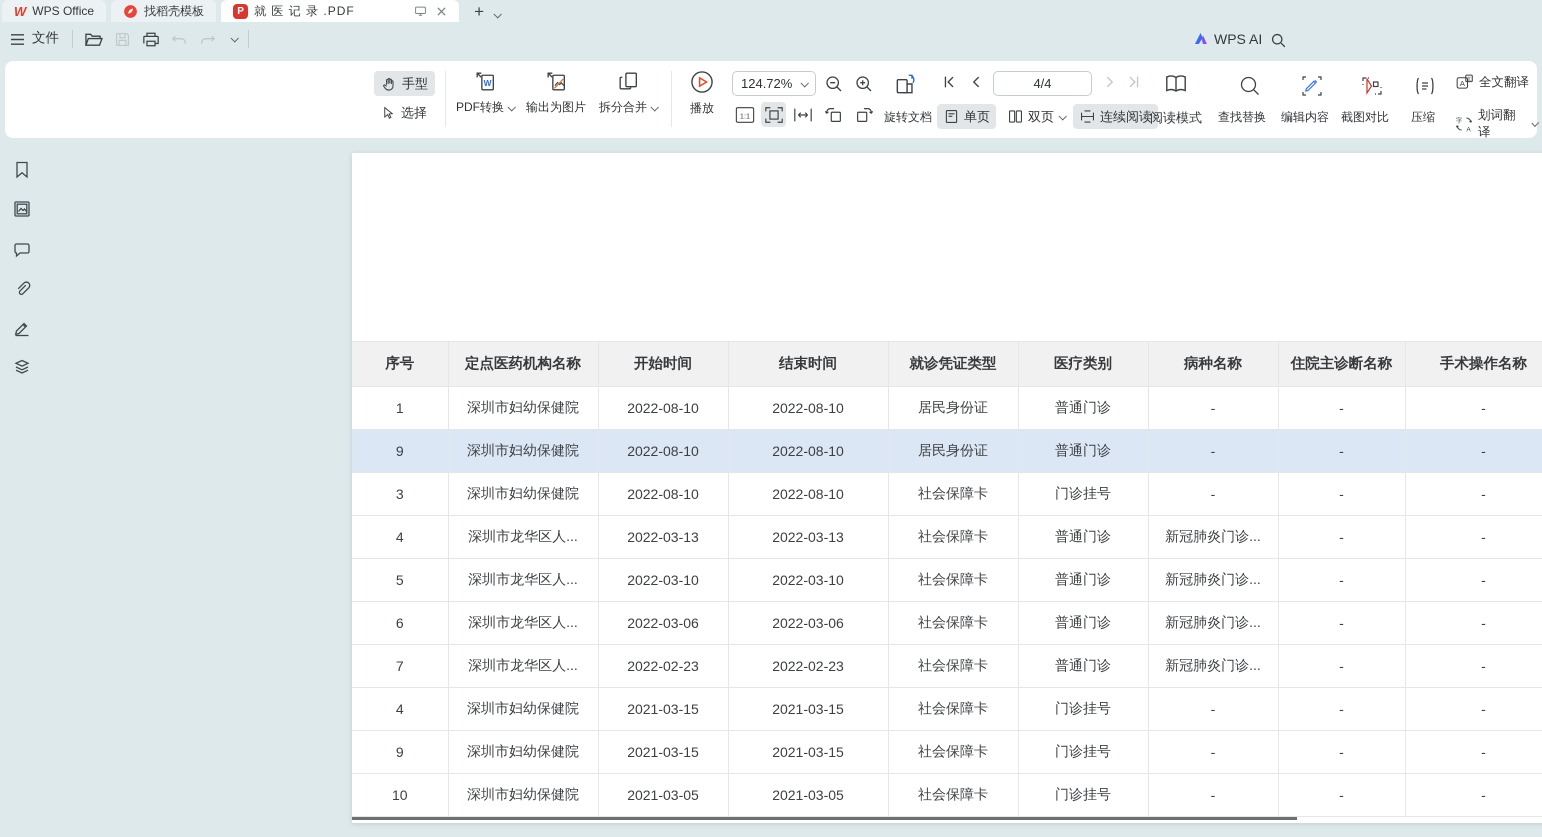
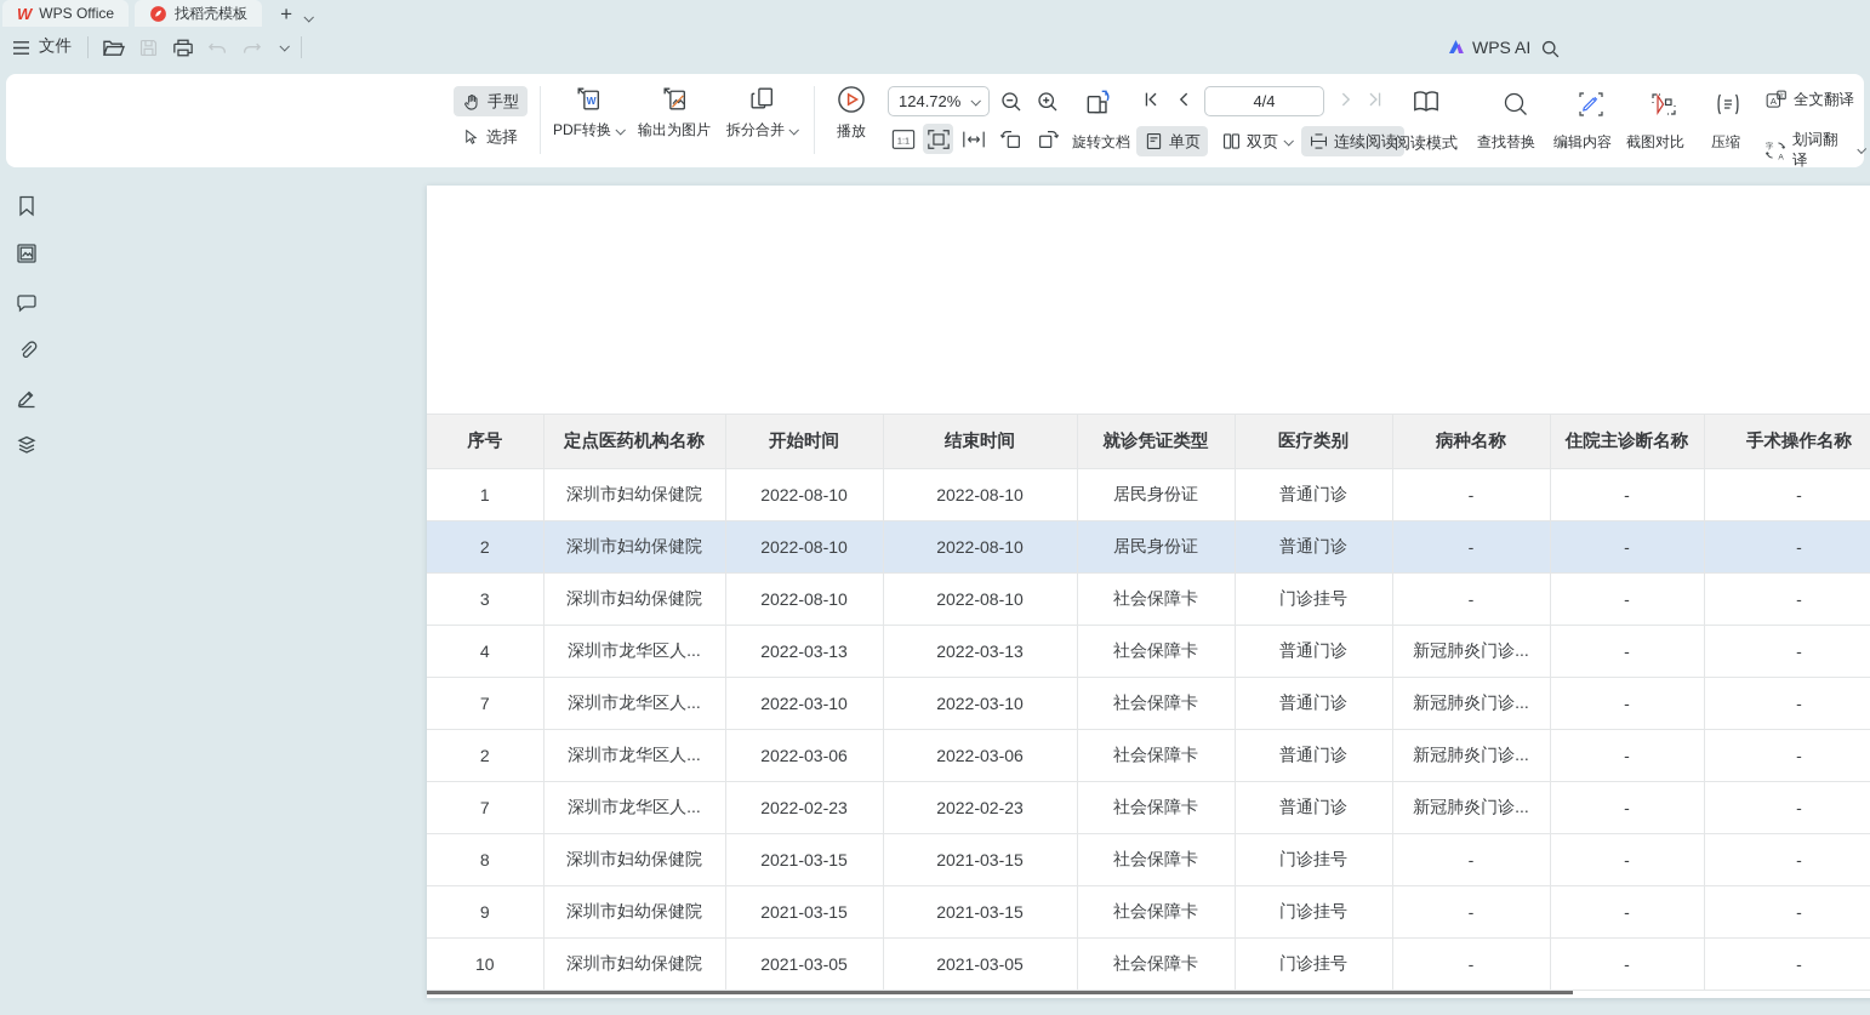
  W
  WPS Office
  找稻壳模板
- P
- 就 医 记 录 .PDF
  +
  文件
  WPS AI
  手型
  选择
  W
  PDF转换
  输出为图片
  拆分合并
  播放
  124.72%
  1:1
  旋转文档
  4/4
  单页
  双页
  连续阅读
  阅读模式
  查找替换
  编辑内容
  截图对比
  压缩
  A
  全文翻译
  划词翻译
  序号	定点医药机构名称	开始时间	结束时间	就诊凭证类型	医疗类别	病种名称	住院主诊断名称	手术操作名称
  1	深圳市妇幼保健院	2022-08-10	2022-08-10	居民身份证	普通门诊	-	-	-
- 9	深圳市妇幼保健院	2022-08-10	2022-08-10	居民身份证	普通门诊	-	-	-
+ 2	深圳市妇幼保健院	2022-08-10	2022-08-10	居民身份证	普通门诊	-	-	-
  3	深圳市妇幼保健院	2022-08-10	2022-08-10	社会保障卡	门诊挂号	-	-	-
  4	深圳市龙华区人...	2022-03-13	2022-03-13	社会保障卡	普通门诊	新冠肺炎门诊...	-	-
- 5	深圳市龙华区人...	2022-03-10	2022-03-10	社会保障卡	普通门诊	新冠肺炎门诊...	-	-
+ 7	深圳市龙华区人...	2022-03-10	2022-03-10	社会保障卡	普通门诊	新冠肺炎门诊...	-	-
- 6	深圳市龙华区人...	2022-03-06	2022-03-06	社会保障卡	普通门诊	新冠肺炎门诊...	-	-
+ 2	深圳市龙华区人...	2022-03-06	2022-03-06	社会保障卡	普通门诊	新冠肺炎门诊...	-	-
  7	深圳市龙华区人...	2022-02-23	2022-02-23	社会保障卡	普通门诊	新冠肺炎门诊...	-	-
- 4	深圳市妇幼保健院	2021-03-15	2021-03-15	社会保障卡	门诊挂号	-	-	-
+ 8	深圳市妇幼保健院	2021-03-15	2021-03-15	社会保障卡	门诊挂号	-	-	-
  9	深圳市妇幼保健院	2021-03-15	2021-03-15	社会保障卡	门诊挂号	-	-	-
  10	深圳市妇幼保健院	2021-03-05	2021-03-05	社会保障卡	门诊挂号	-	-	-
